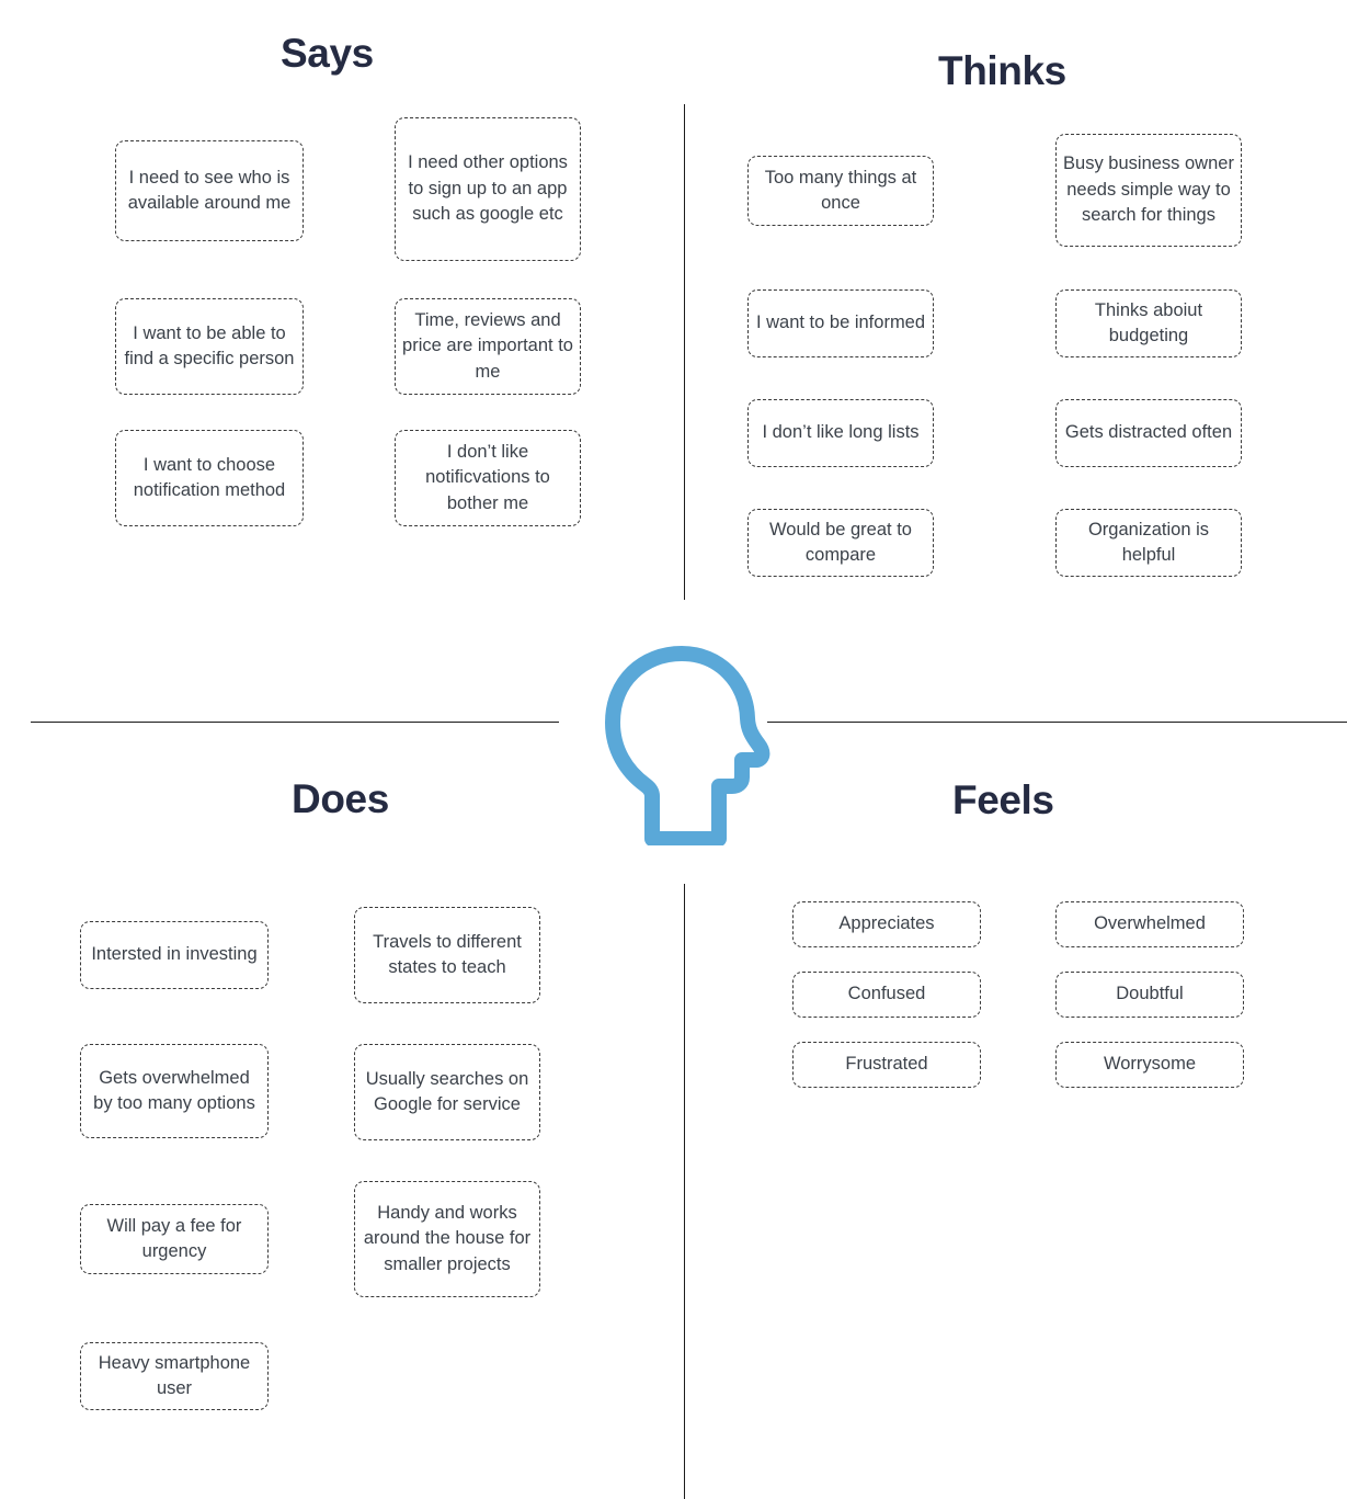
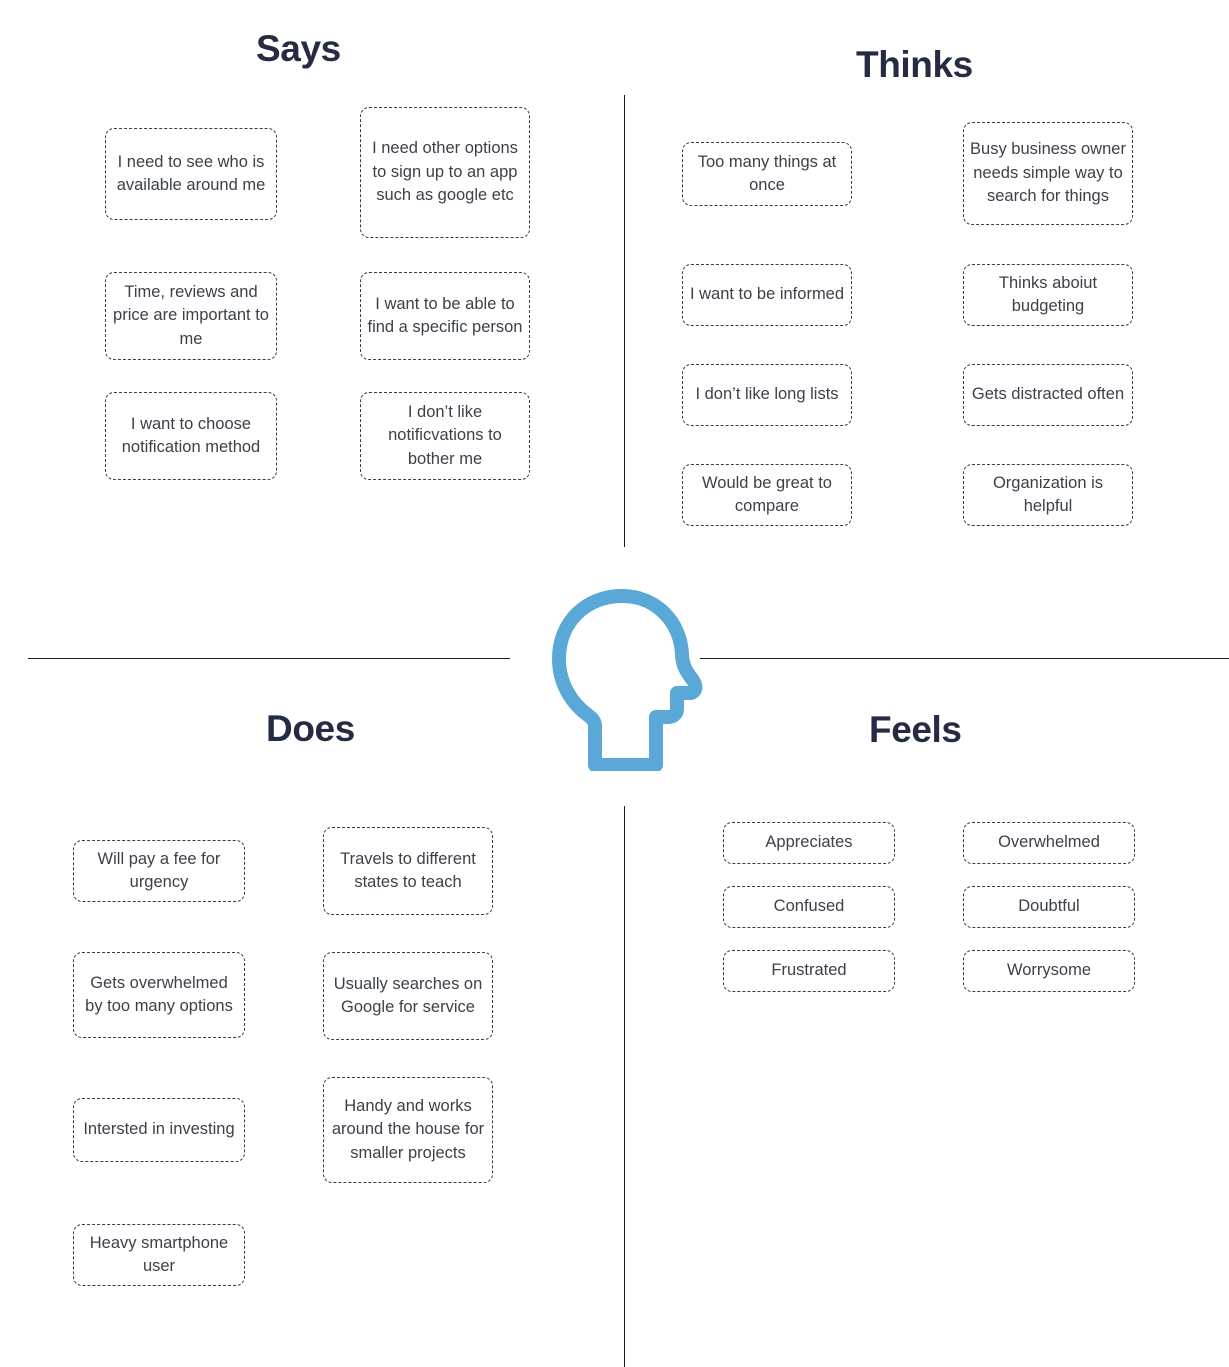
  Says
  Thinks
  Does
  Feels
  I need to see who is available around me
- I want to be able to find a specific person
+ Time, reviews and price are important to me
  I want to choose notification method
  I need other options to sign up to an app such as google etc
- Time, reviews and price are important to me
+ I want to be able to find a specific person
  I don’t like notificvations to bother me
  Too many things at once
  I want to be informed
  I don’t like long lists
  Would be great to compare
  Busy business owner needs simple way to search for things
  Thinks aboiut budgeting
  Gets distracted often
  Organization is helpful
- Intersted in investing
+ Will pay a fee for urgency
  Gets overwhelmed by too many options
- Will pay a fee for urgency
+ Intersted in investing
  Heavy smartphone user
  Travels to different states to teach
  Usually searches on Google for service
  Handy and works around the house for smaller projects
  Appreciates
  Confused
  Frustrated
  Overwhelmed
  Doubtful
  Worrysome
